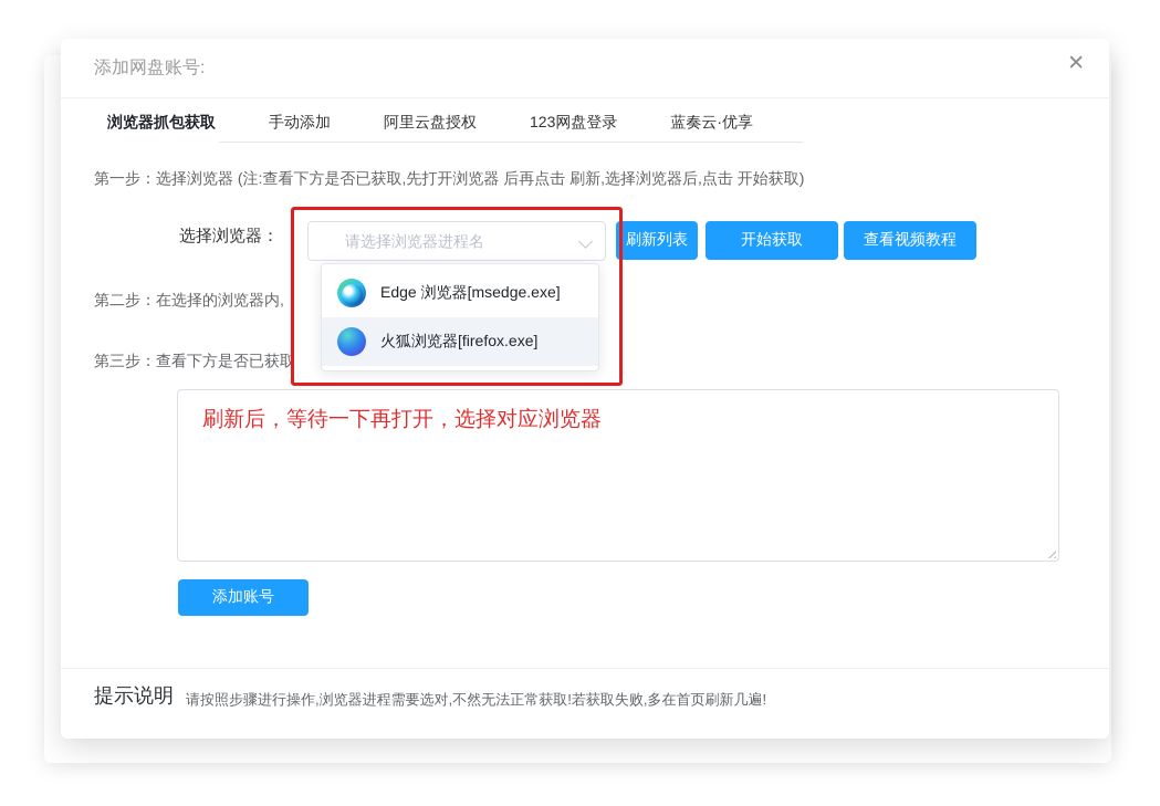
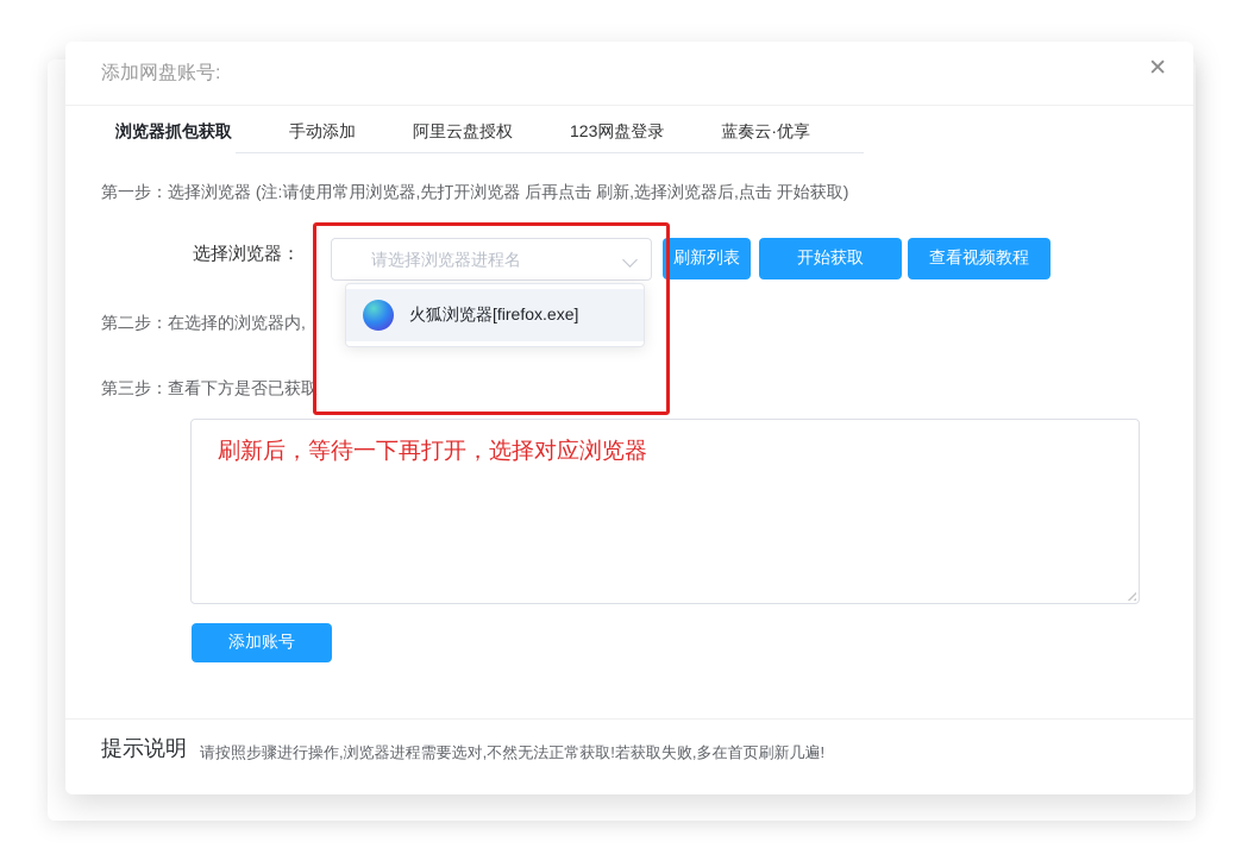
  添加网盘账号:
  ✕
  浏览器抓包获取
  手动添加
  阿里云盘授权
  123网盘登录
  蓝奏云·优享
- 第一步：选择浏览器 (注:查看下方是否已获取,先打开浏览器 后再点击 刷新,选择浏览器后,点击 开始获取)
+ 第一步：选择浏览器 (注:请使用常用浏览器,先打开浏览器 后再点击 刷新,选择浏览器后,点击 开始获取)
  选择浏览器：
  请选择浏览器进程名
  刷新列表
  开始获取
  查看视频教程
  第二步：在选择的浏览器内,
  第三步：查看下方是否已获取
  刷新后，等待一下再打开，选择对应浏览器
- Edge 浏览器[msedge.exe]
  火狐浏览器[firefox.exe]
  添加账号
  提示说明
  请按照步骤进行操作,浏览器进程需要选对,不然无法正常获取!若获取失败,多在首页刷新几遍!
